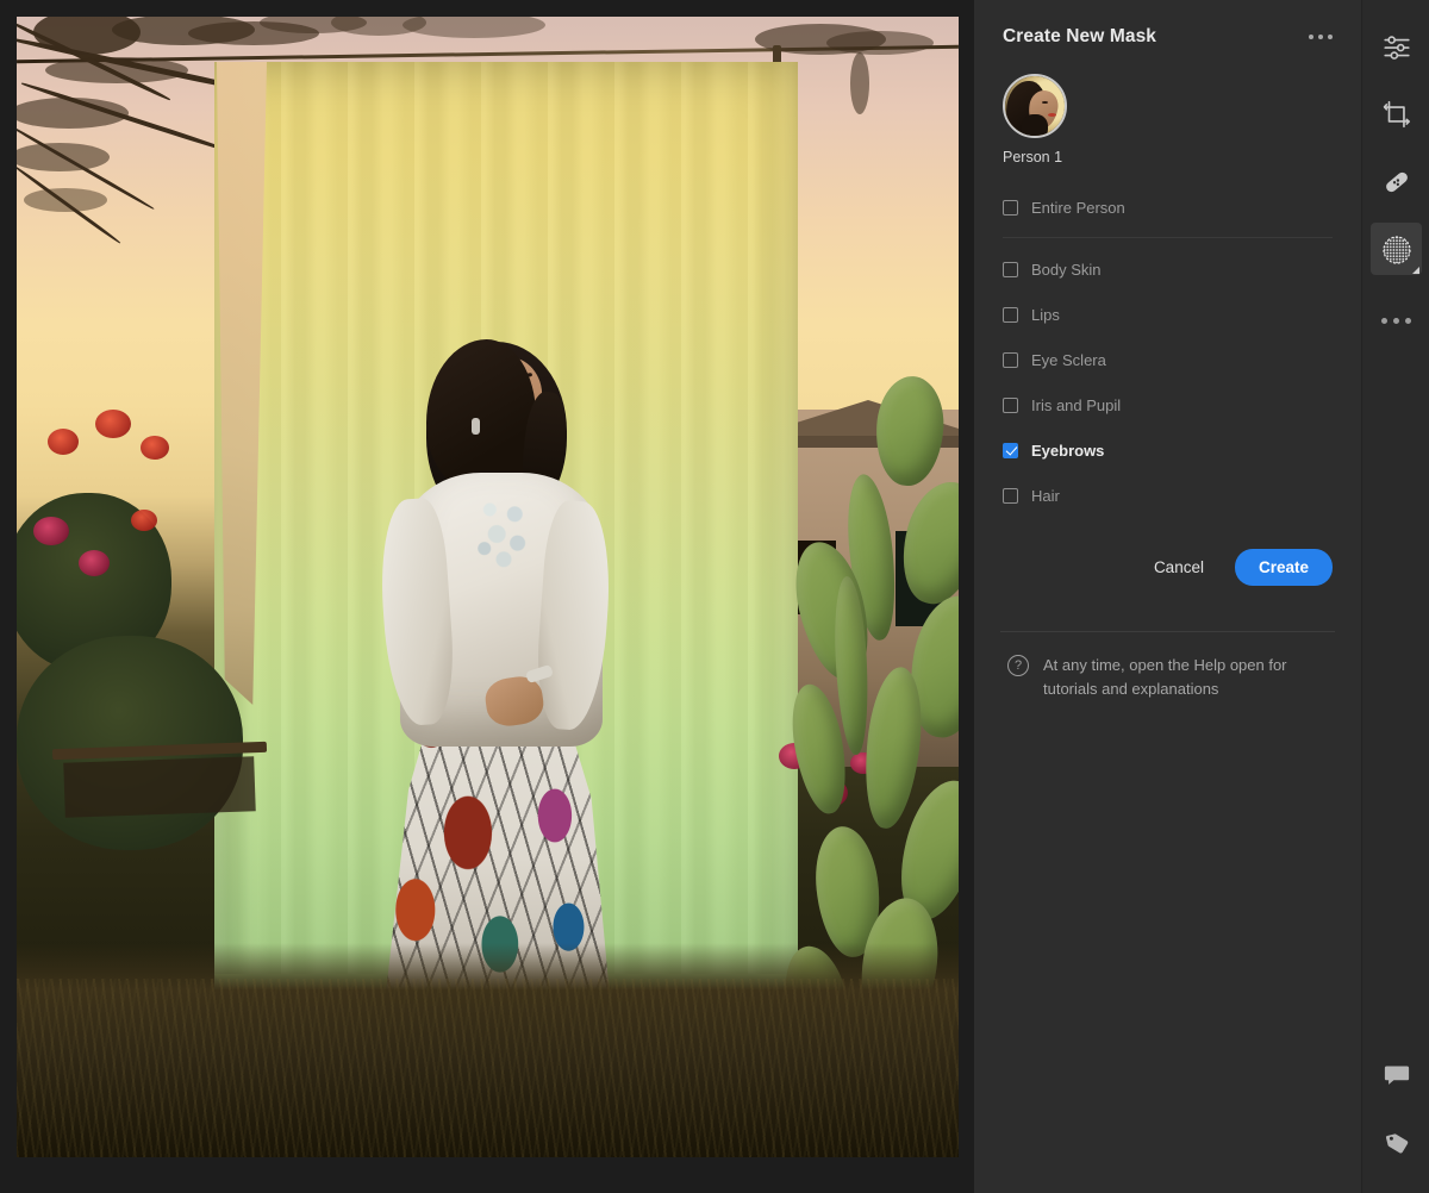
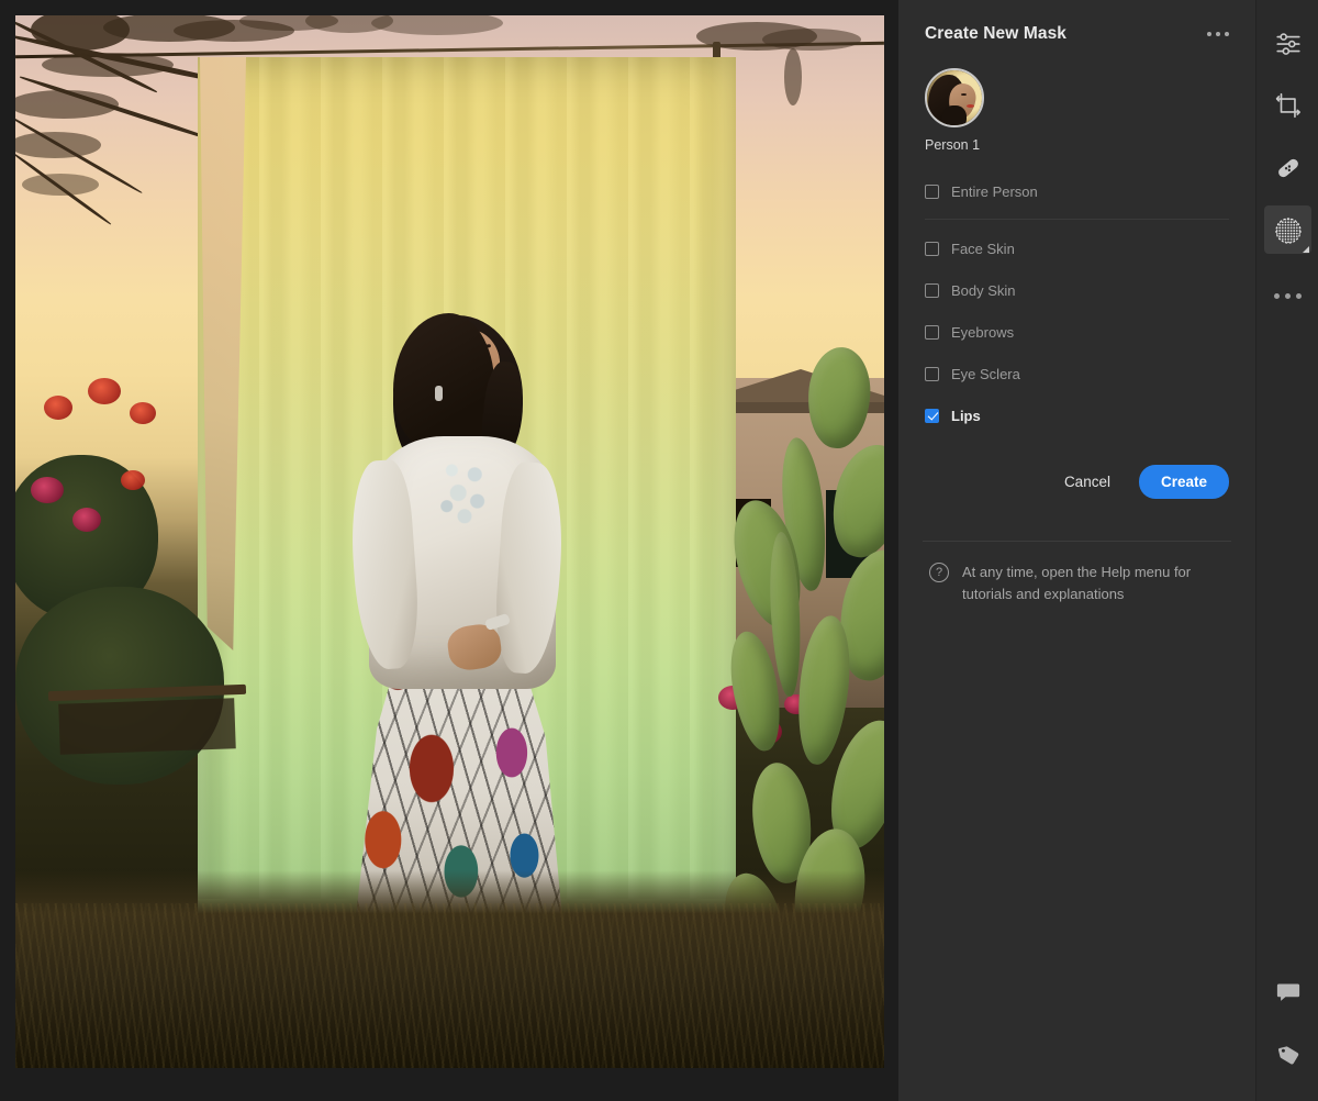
  Create New Mask
  Person 1
  Entire Person
+ Face Skin
  Body Skin
- Lips
+ Eyebrows
  Eye Sclera
- Iris and Pupil
- Eyebrows
+ Lips
- Hair
  Cancel
  Create
  ?
- At any time, open the Help open for tutorials and explanations
+ At any time, open the Help menu for tutorials and explanations
